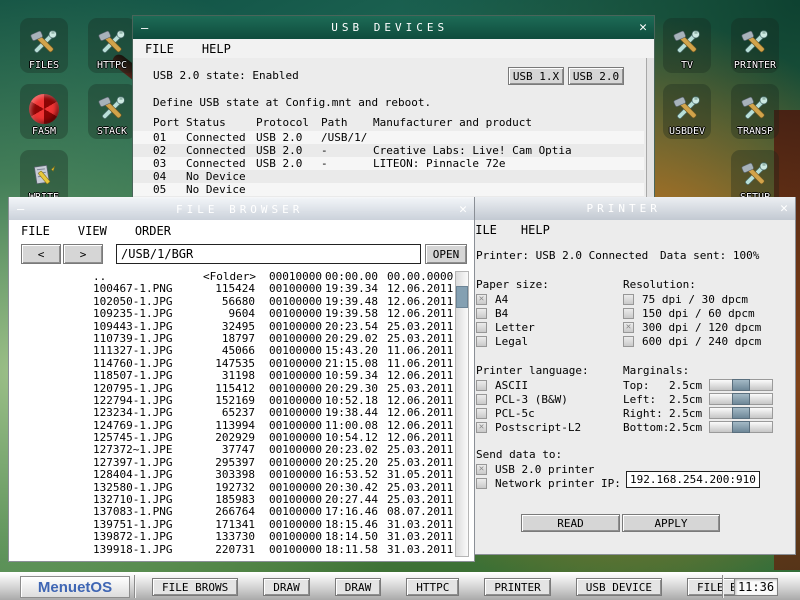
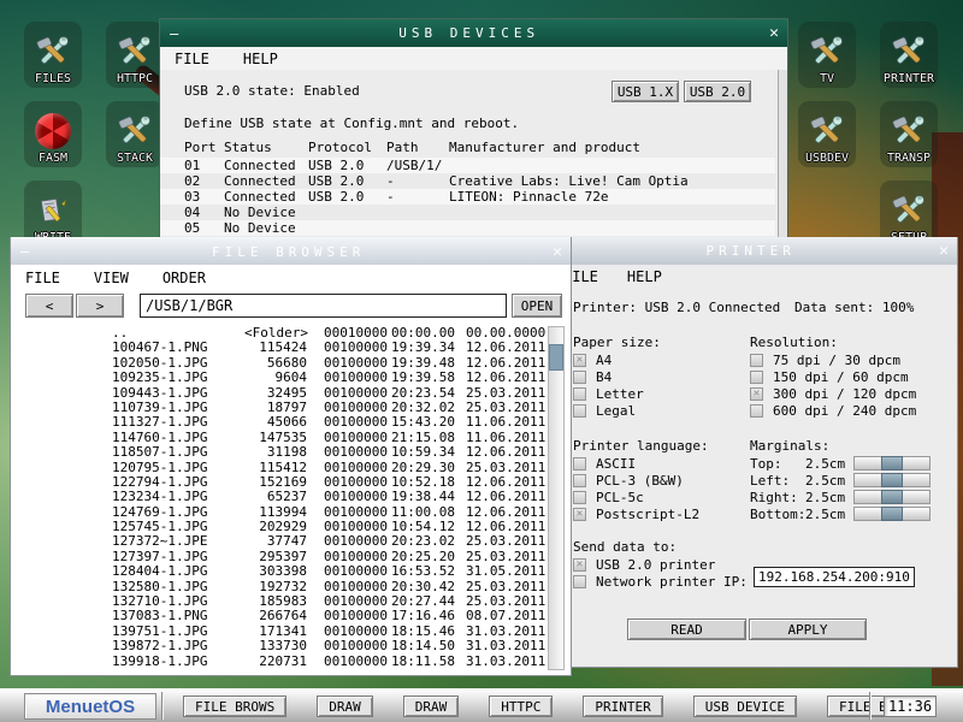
  FILES
  HTTPC
  FASM
  STACK
  TV
  PRINTER
  USBDEV
  TRANSP
  —
  USB DEVICES
  ✕
  FILE
  HELP
  USB 2.0 state: Enabled
  USB 1.X
  USB 2.0
  Define USB state at Config.mnt and reboot.
  Port
  Status
  Protocol
  Path
  Manufacturer and product
  01
  Connected
  USB 2.0
  /USB/1/
  02
  Connected
  USB 2.0
  -
  Creative Labs: Live! Cam Optia
  03
  Connected
  USB 2.0
  -
  LITEON: Pinnacle 72e
  04
  No Device
  05
  No Device
  PRINTER
  ✕
  ILE
  HELP
  Printer: USB 2.0 Connected
  Data sent: 100%
  Paper size:
  ✕
  A4
  B4
  Letter
  Legal
  Resolution:
  75 dpi / 30 dpcm
  150 dpi / 60 dpcm
  ✕
  300 dpi / 120 dpcm
  600 dpi / 240 dpcm
  Printer language:
  ASCII
  PCL-3 (B&W)
  PCL-5c
  ✕
  Postscript-L2
  Marginals:
  Top:
  2.5cm
  Left:
  2.5cm
  Right:
  2.5cm
  Bottom:
  2.5cm
  Send data to:
  ✕
  USB 2.0 printer
  Network printer IP:
  192.168.254.200:910
  READ
  APPLY
  —
  FILE BROWSER
  ✕
  FILE
  VIEW
  ORDER
  <
  >
  /USB/1/BGR
  OPEN
  ..
  <Folder>
  00010000
  00:00.00
  00.00.0000
  100467-1.PNG
  115424
  00100000
  19:39.34
  12.06.2011
  102050-1.JPG
  56680
  00100000
  19:39.48
  12.06.2011
  109235-1.JPG
  9604
  00100000
  19:39.58
  12.06.2011
  109443-1.JPG
  32495
  00100000
  20:23.54
  25.03.2011
  110739-1.JPG
  18797
  00100000
- 20:29.02
+ 20:32.02
  25.03.2011
  111327-1.JPG
  45066
  00100000
  15:43.20
  11.06.2011
  114760-1.JPG
  147535
  00100000
  21:15.08
  11.06.2011
  118507-1.JPG
  31198
  00100000
  10:59.34
  12.06.2011
  120795-1.JPG
  115412
  00100000
  20:29.30
  25.03.2011
  122794-1.JPG
  152169
  00100000
  10:52.18
  12.06.2011
  123234-1.JPG
  65237
  00100000
  19:38.44
  12.06.2011
  124769-1.JPG
  113994
  00100000
  11:00.08
  12.06.2011
  125745-1.JPG
  202929
  00100000
  10:54.12
  12.06.2011
  127372~1.JPE
  37747
  00100000
  20:23.02
  25.03.2011
  127397-1.JPG
  295397
  00100000
  20:25.20
  25.03.2011
  128404-1.JPG
  303398
  00100000
  16:53.52
  31.05.2011
  132580-1.JPG
  192732
  00100000
  20:30.42
  25.03.2011
  132710-1.JPG
  185983
  00100000
  20:27.44
  25.03.2011
  137083-1.PNG
  266764
  00100000
  17:16.46
  08.07.2011
  139751-1.JPG
  171341
  00100000
  18:15.46
  31.03.2011
  139872-1.JPG
  133730
  00100000
  18:14.50
  31.03.2011
  139918-1.JPG
  220731
  00100000
  18:11.58
  31.03.2011
  MenuetOS
  FILE BROWS
  DRAW
  DRAW
  HTTPC
  PRINTER
  USB DEVICE
  11:36
